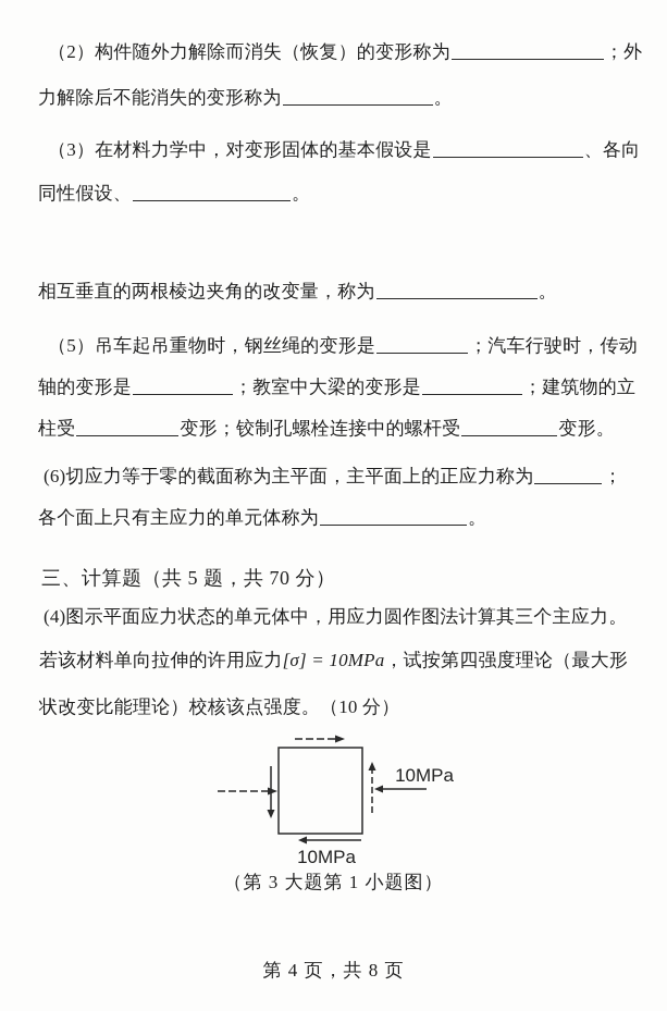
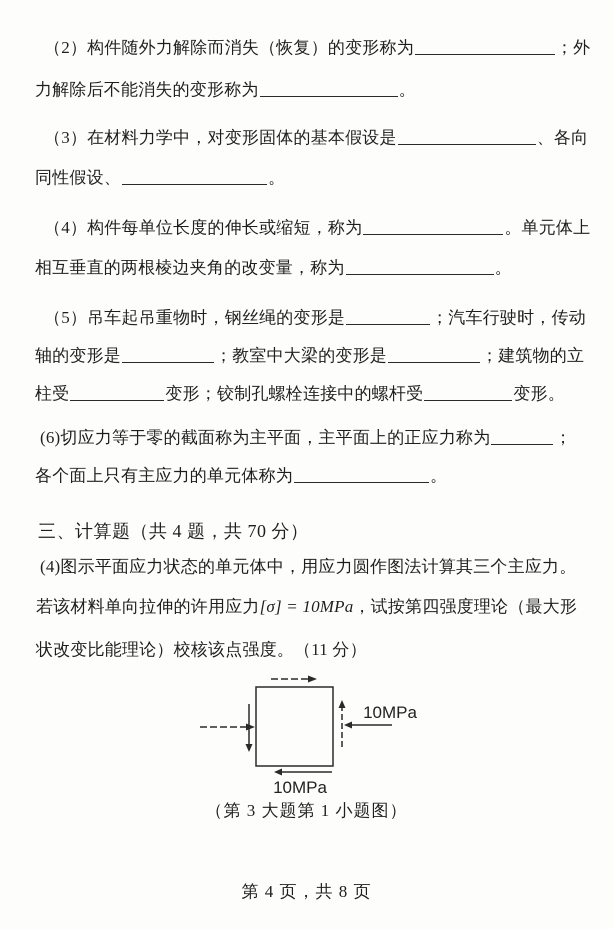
  （2）构件随外力解除而消失（恢复）的变形称为 ；外
  力解除后不能消失的变形称为 。
  （3）在材料力学中，对变形固体的基本假设是 、各向
  同性假设、 。
+ （4）构件每单位长度的伸长或缩短，称为 。单元体上
  相互垂直的两根棱边夹角的改变量，称为 。
  （5）吊车起吊重物时，钢丝绳的变形是 ；汽车行驶时，传动
  轴的变形是 ；教室中大梁的变形是 ；建筑物的立
  柱受 变形；铰制孔螺栓连接中的螺杆受 变形。
  (6)切应力等于零的截面称为主平面，主平面上的正应力称为 ；
  各个面上只有主应力的单元体称为 。
- 三、计算题（共 5 题，共 70 分）
+ 三、计算题（共 4 题，共 70 分）
  (4)图示平面应力状态的单元体中，用应力圆作图法计算其三个主应力。
  若该材料单向拉伸的许用应力[σ] = 10MPa，试按第四强度理论（最大形
- 状改变比能理论）校核该点强度。（10 分）
+ 状改变比能理论）校核该点强度。（11 分）
  10MPa
  10MPa
  （第 3 大题第 1 小题图）
  第 4 页，共 8 页
